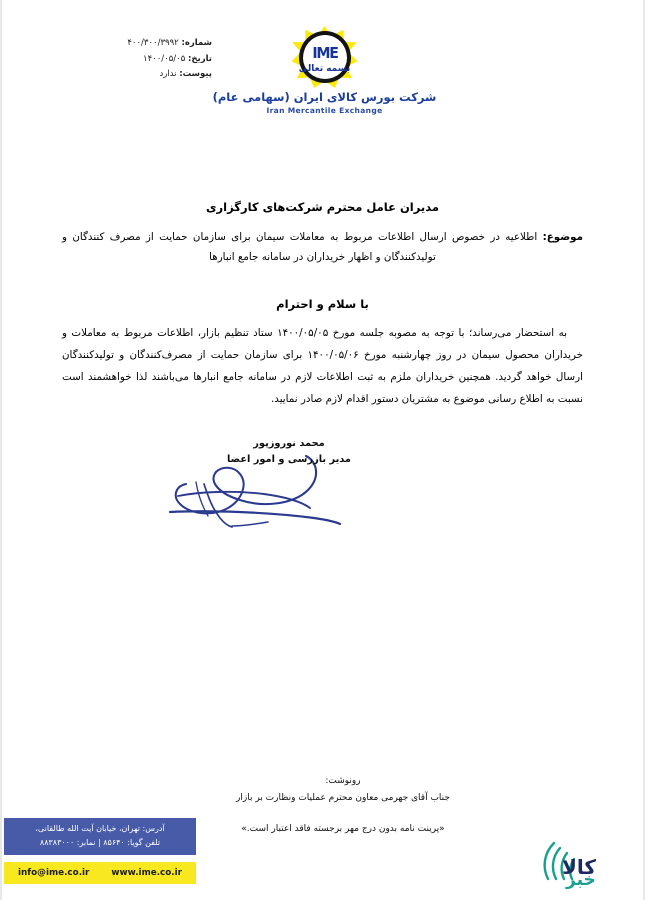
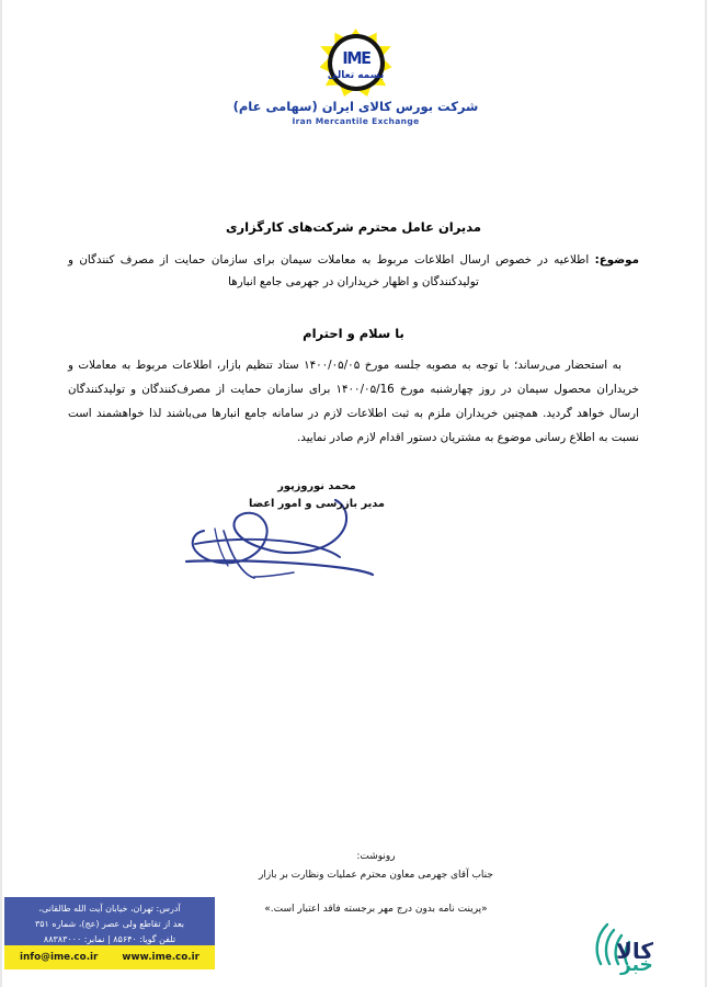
- شماره: ۴۰۰/۳۰۰/۳۹۹۲
- تاریخ: ۱۴۰۰/۰۵/۰۵
- پیوست: ندارد
  IME
  بسمه تعالی
  شرکت بورس کالای ایران (سهامی عام)
  Iran Mercantile Exchange
  مدیران عامل محترم شرکت‌های کارگزاری
- موضوع: اطلاعیه در خصوص ارسال اطلاعات مربوط به معاملات سیمان برای سازمان حمایت از مصرف کنندگان و تولیدکنندگان و اظهار خریداران در سامانه جامع انبارها
+ موضوع: اطلاعیه در خصوص ارسال اطلاعات مربوط به معاملات سیمان برای سازمان حمایت از مصرف کنندگان و تولیدکنندگان و اظهار خریداران در جهرمی جامع انبارها
  با سلام و احترام
- به استحضار می‌رساند؛ با توجه به مصوبه جلسه مورخ ۱۴۰۰/۰۵/۰۵ ستاد تنظیم بازار، اطلاعات مربوط به معاملات و خریداران محصول سیمان در روز چهارشنبه مورخ ۱۴۰۰/۰۵/۰۶ برای سازمان حمایت از مصرف‌کنندگان و تولیدکنندگان ارسال خواهد گردید. همچنین خریداران ملزم به ثبت اطلاعات لازم در سامانه جامع انبارها می‌باشند لذا خواهشمند است نسبت به اطلاع رسانی موضوع به مشتریان دستور اقدام لازم صادر نمایید.
+ به استحضار می‌رساند؛ با توجه به مصوبه جلسه مورخ ۱۴۰۰/۰۵/۰۵ ستاد تنظیم بازار، اطلاعات مربوط به معاملات و خریداران محصول سیمان در روز چهارشنبه مورخ ۱۴۰۰/۰۵/16 برای سازمان حمایت از مصرف‌کنندگان و تولیدکنندگان ارسال خواهد گردید. همچنین خریداران ملزم به ثبت اطلاعات لازم در سامانه جامع انبارها می‌باشند لذا خواهشمند است نسبت به اطلاع رسانی موضوع به مشتریان دستور اقدام لازم صادر نمایید.
  محمد نوروزپور
  مدیر بازرسی و امور اعضا
  رونوشت:
  جناب آقای جهرمی معاون محترم عملیات ونظارت بر بازار
  «پرینت نامه بدون درج مهر برجسته فاقد اعتبار است.»
  آدرس: تهران، خیابان آیت الله طالقانی،
+ بعد از تقاطع ولی عصر (عج)، شماره ۳۵۱
  تلفن گویا: ۸۵۶۴۰ | نمابر: ۸۸۳۸۳۰۰۰
  info@ime.co.ir
  www.ime.co.ir
  کالا
  خبر
